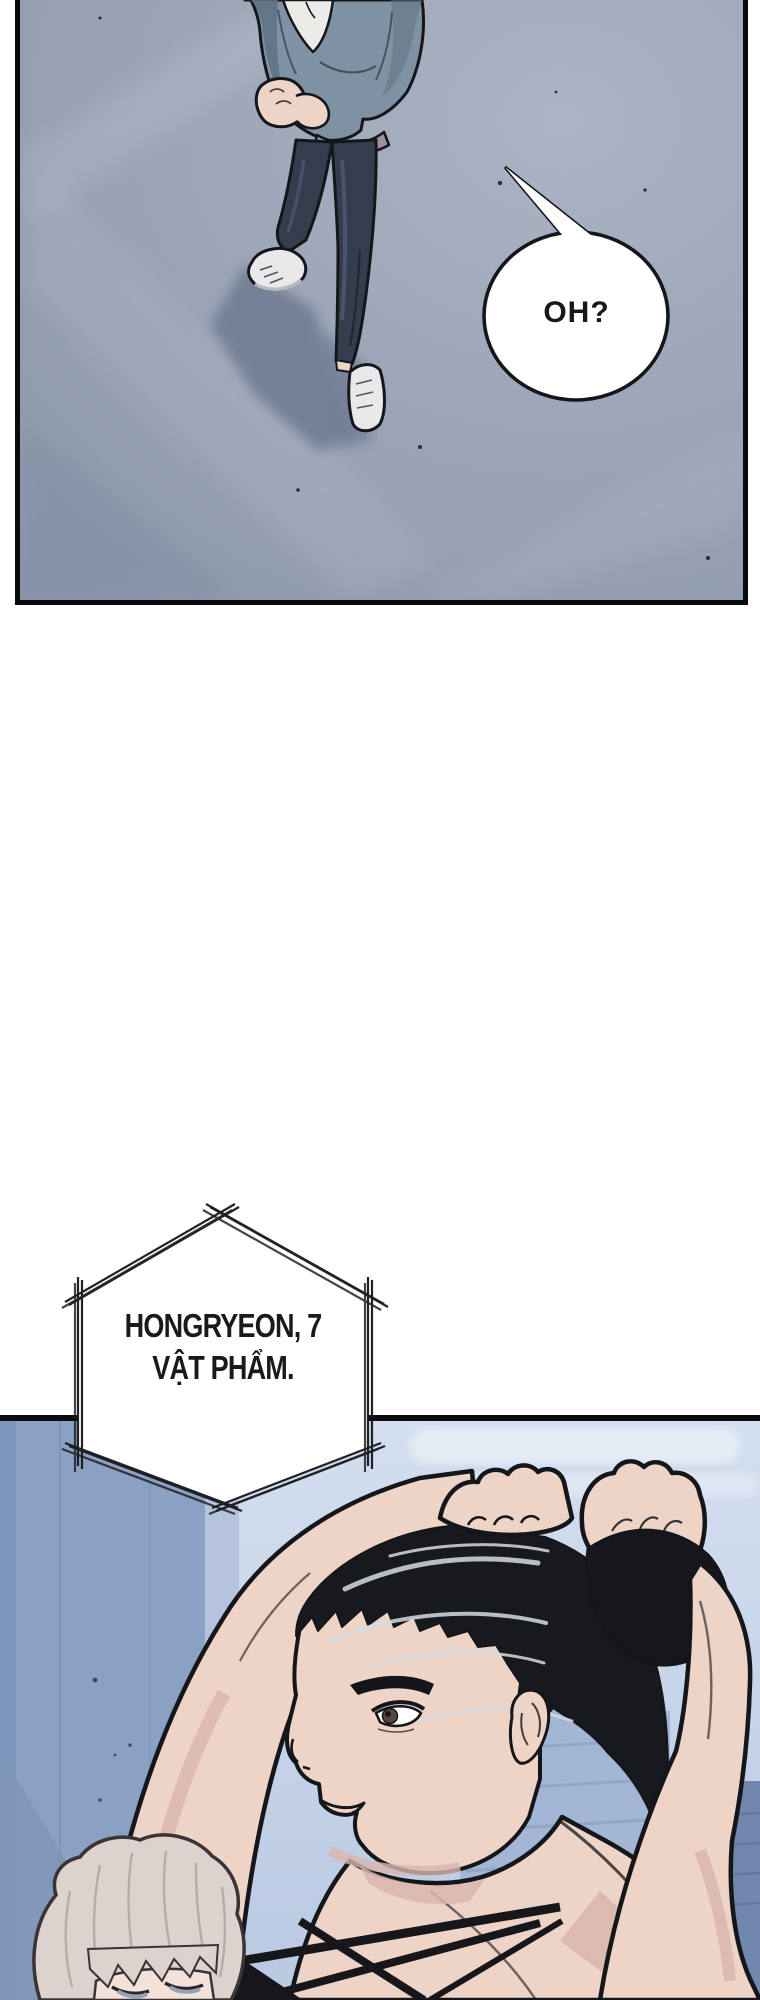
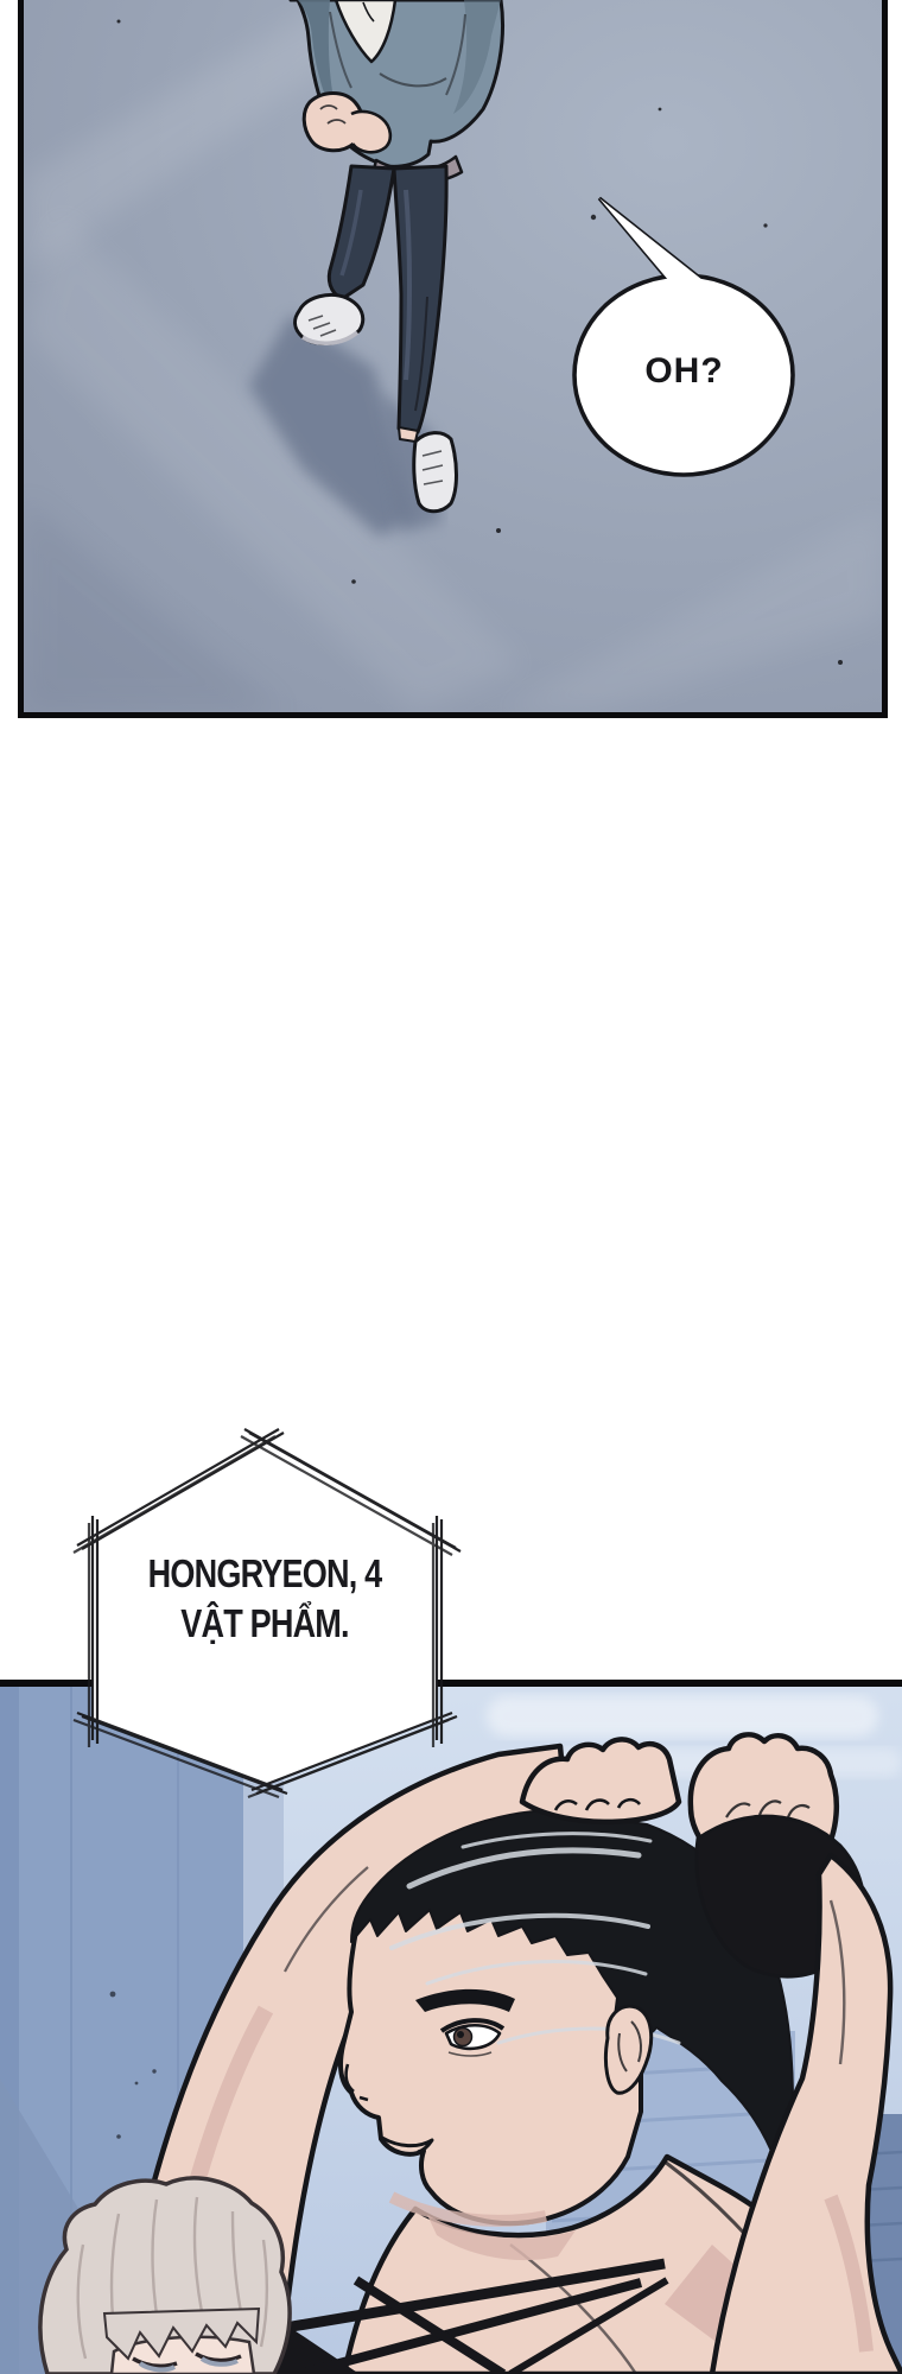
  OH?
- HONGRYEON, 7
+ HONGRYEON, 4
  VẬT PHẨM.
